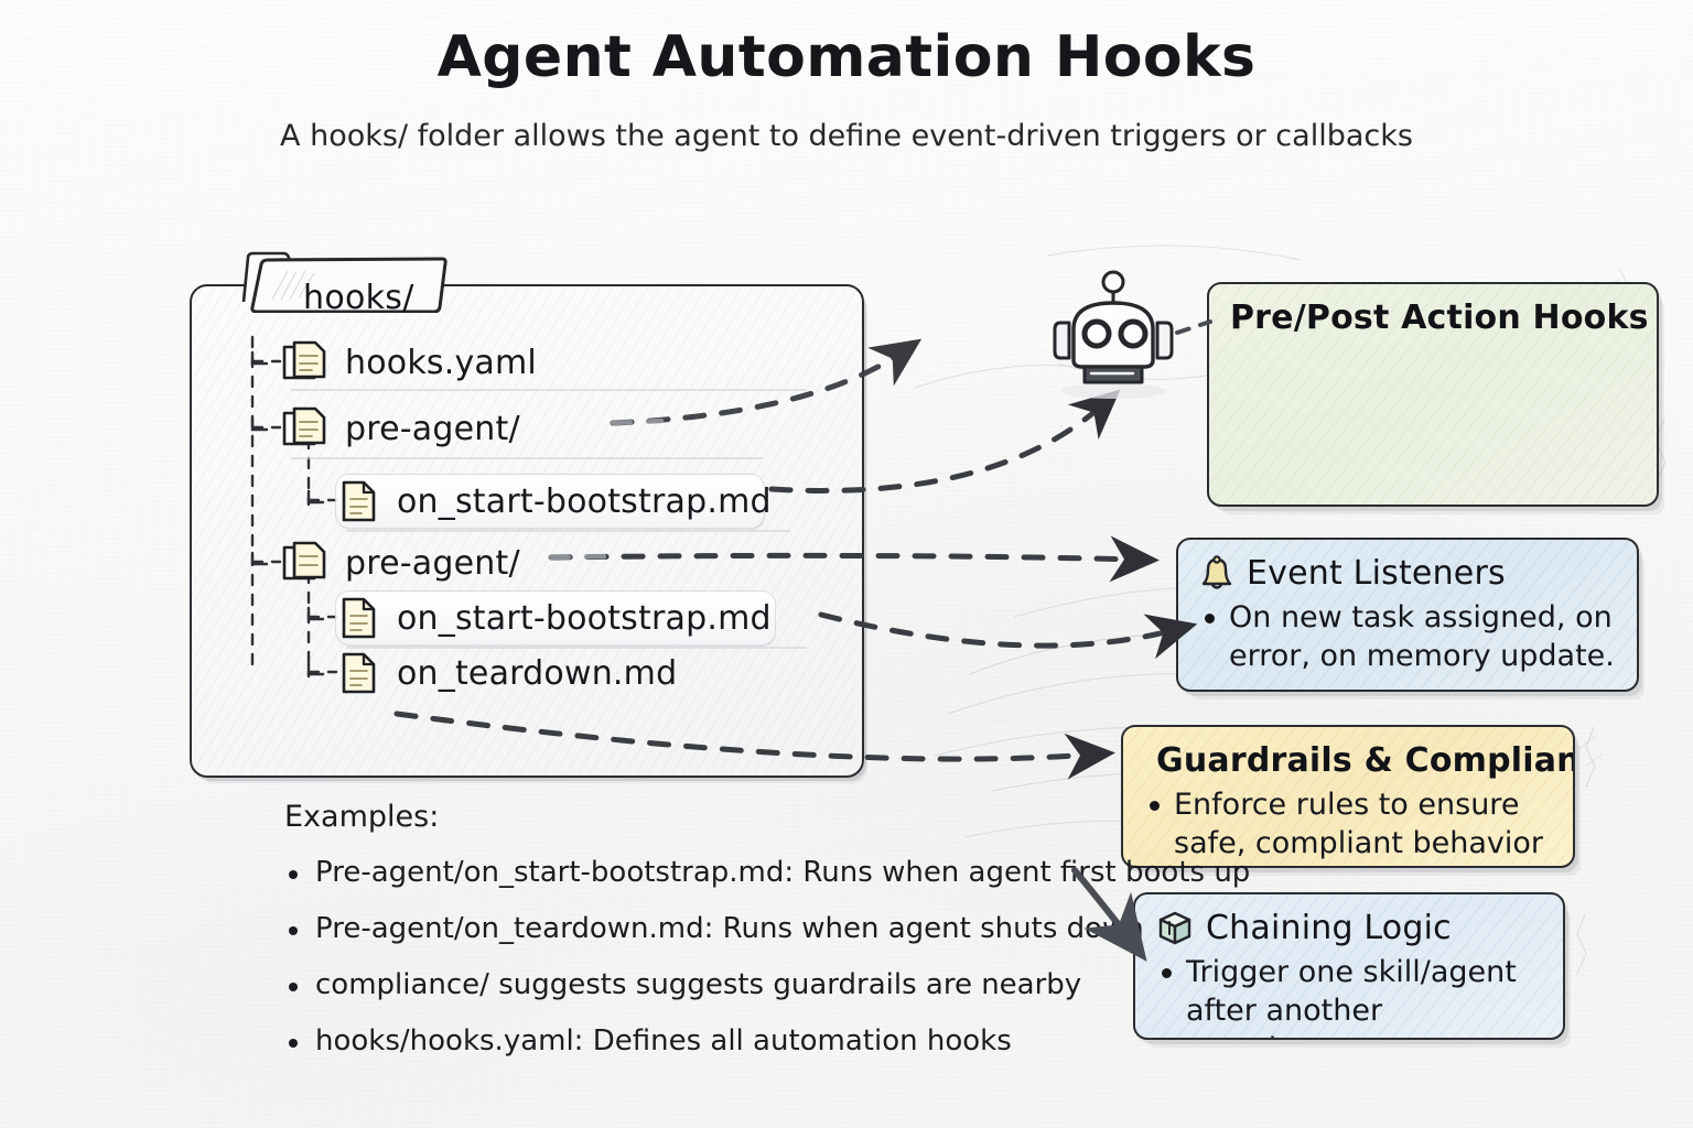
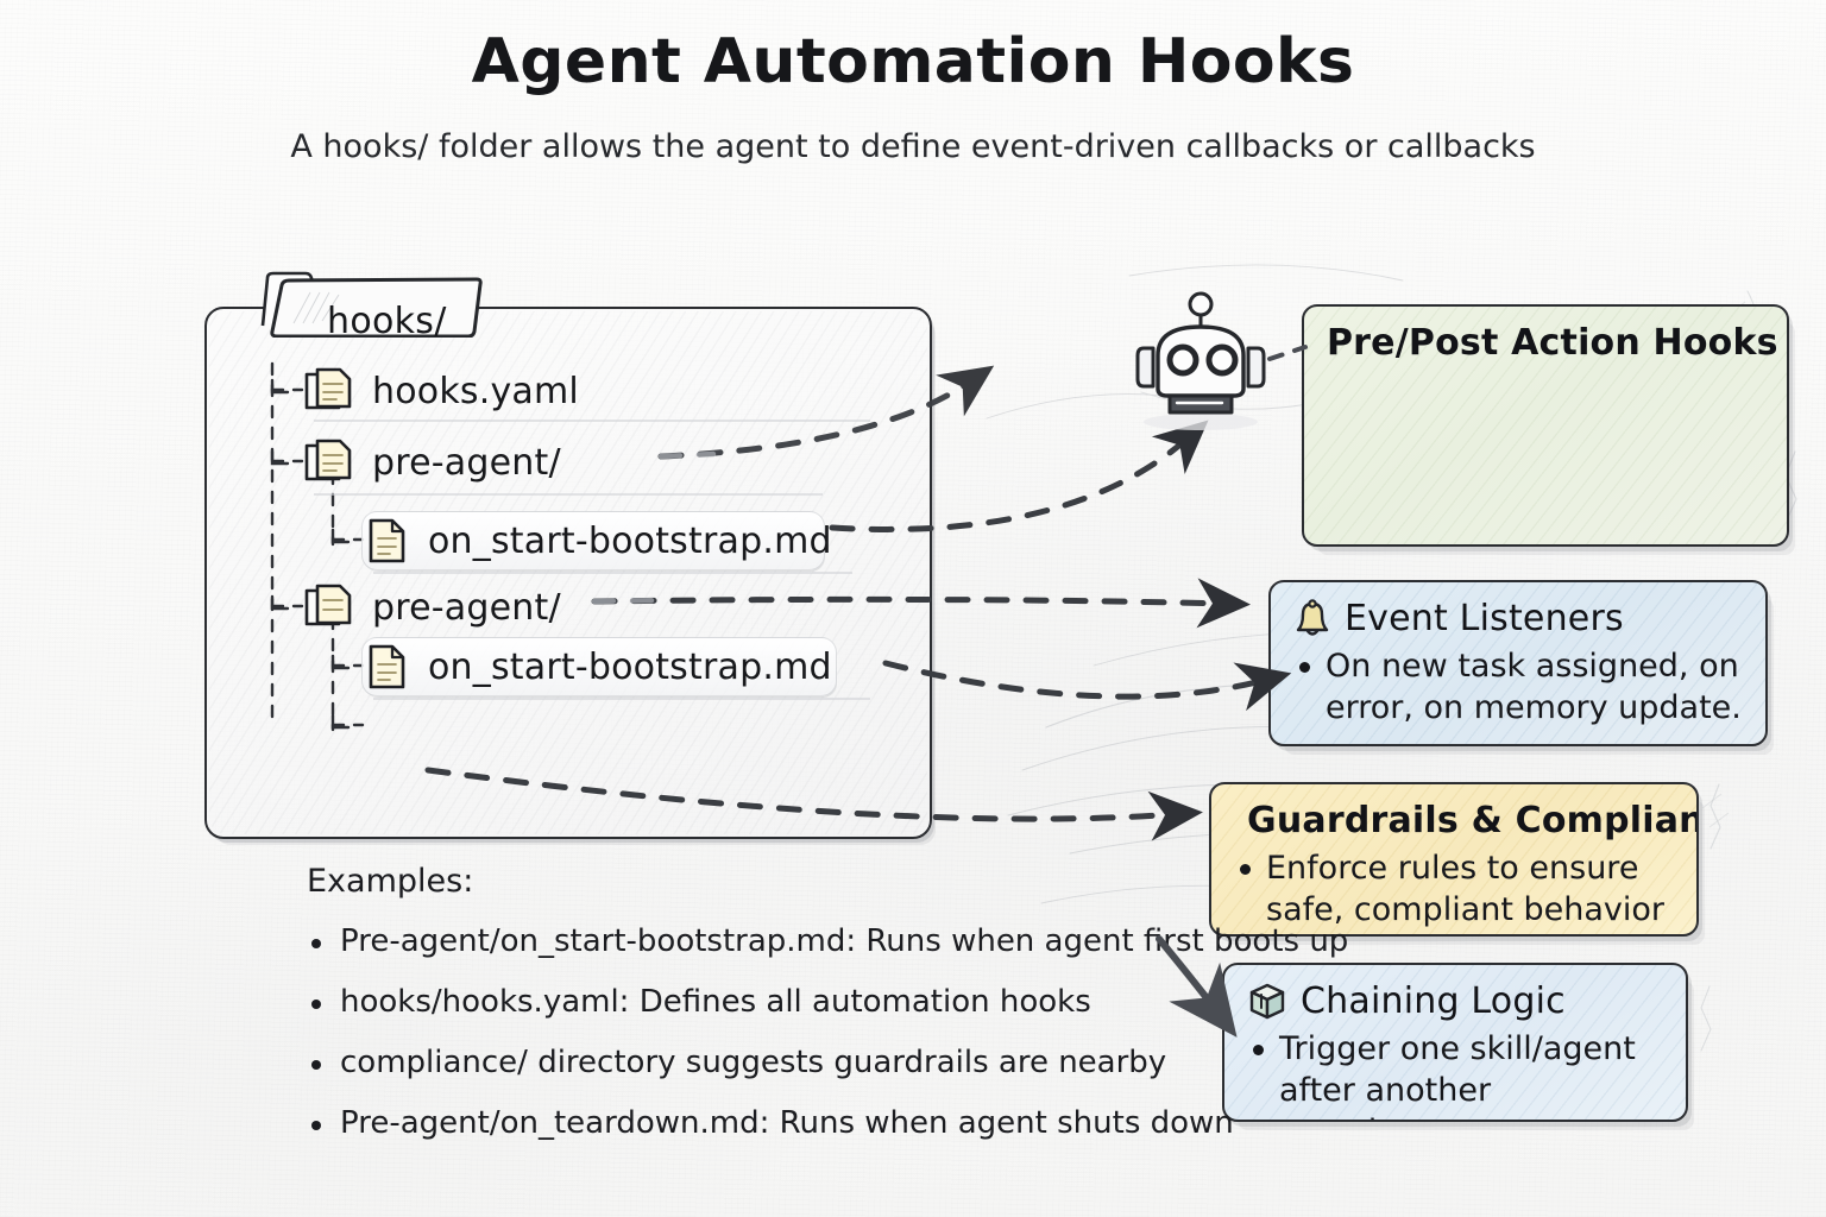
  Agent Automation Hooks
- A hooks/ folder allows the agent to define event-driven triggers or callbacks
+ A hooks/ folder allows the agent to define event-driven callbacks or callbacks
  hooks/
  hooks.yaml
  pre-agent/
  on_start-bootstrap.md
  pre-agent/
  on_start-bootstrap.md
- on_teardown.md
  Pre/Post Action Hooks
  Event Listeners
  On new task assigned, on error, on memory update.
  Guardrails & Complian
  Enforce rules to ensure safe, compliant behavior
  Chaining Logic
  Trigger one skill/agent after another
  Examples:
  Pre-agent/on_start-bootstrap.md: Runs when agent frst boots
- Pre-agent/on_teardown.md: Runs when agent shuts down
+ hooks/hooks.yaml: Defines all automation hooks
- compliance/ suggests suggests guardrails are nearby
+ compliance/ directory suggests guardrails are nearby
- hooks/hooks.yaml: Defines all automation hooks
+ Pre-agent/on_teardown.md: Runs when agent shuts down
